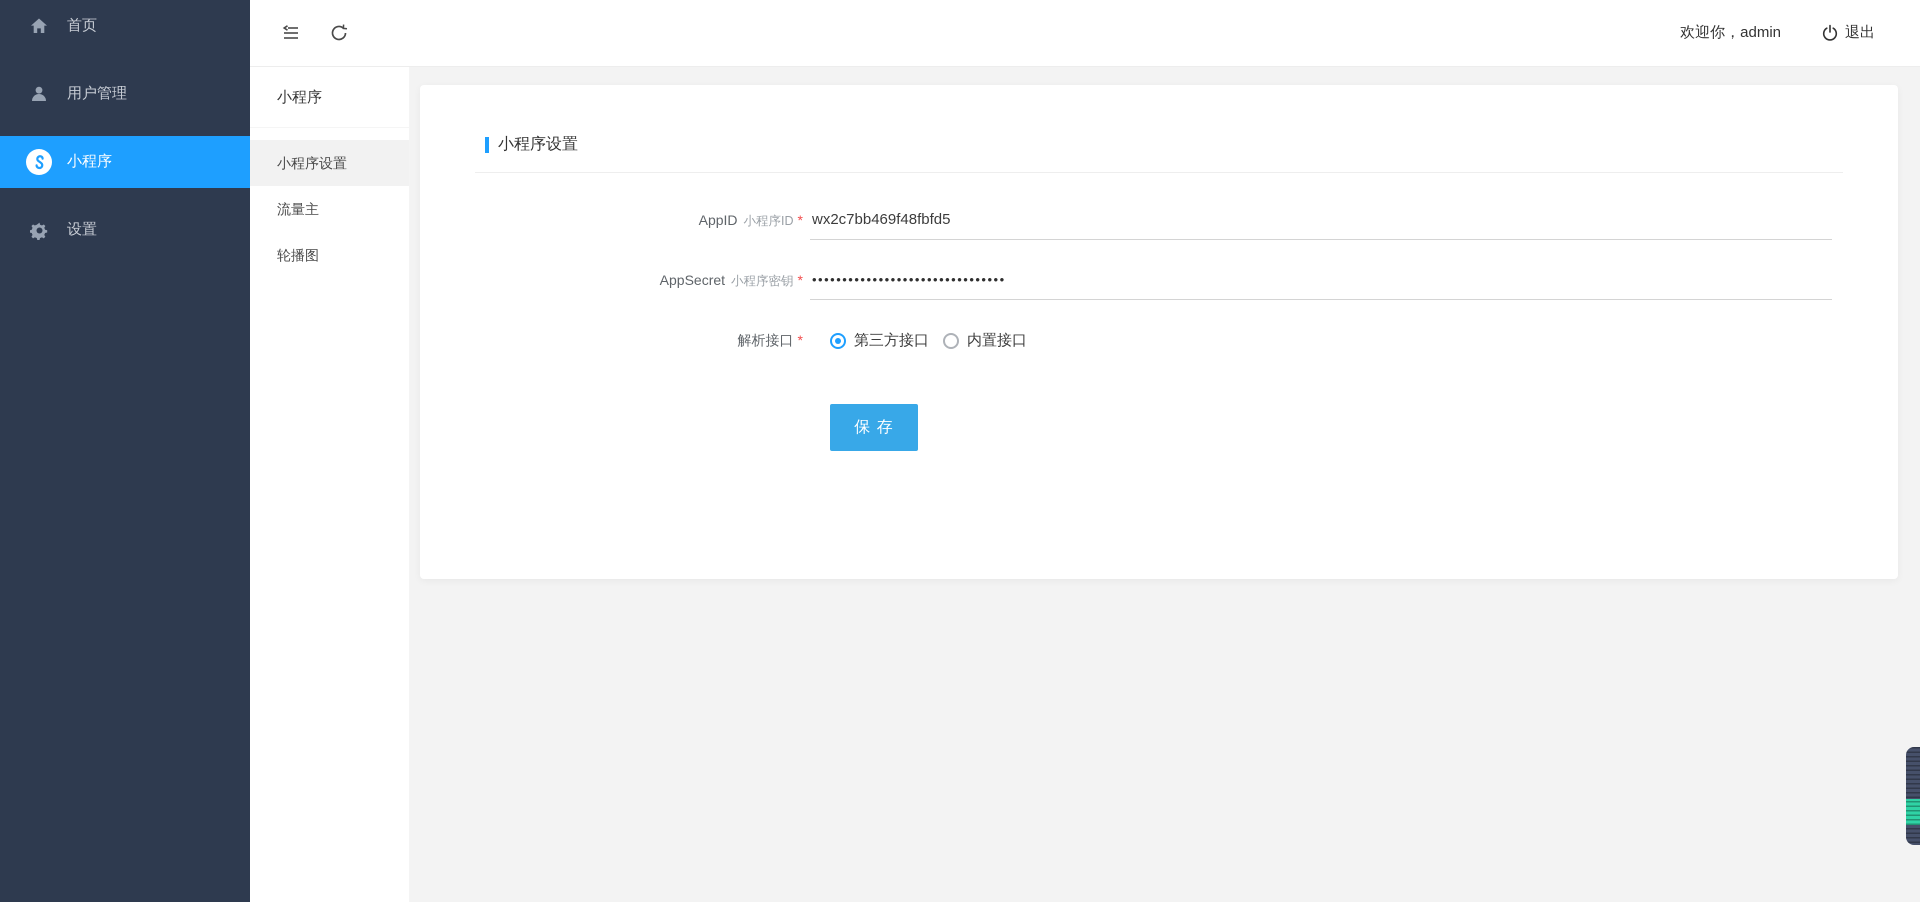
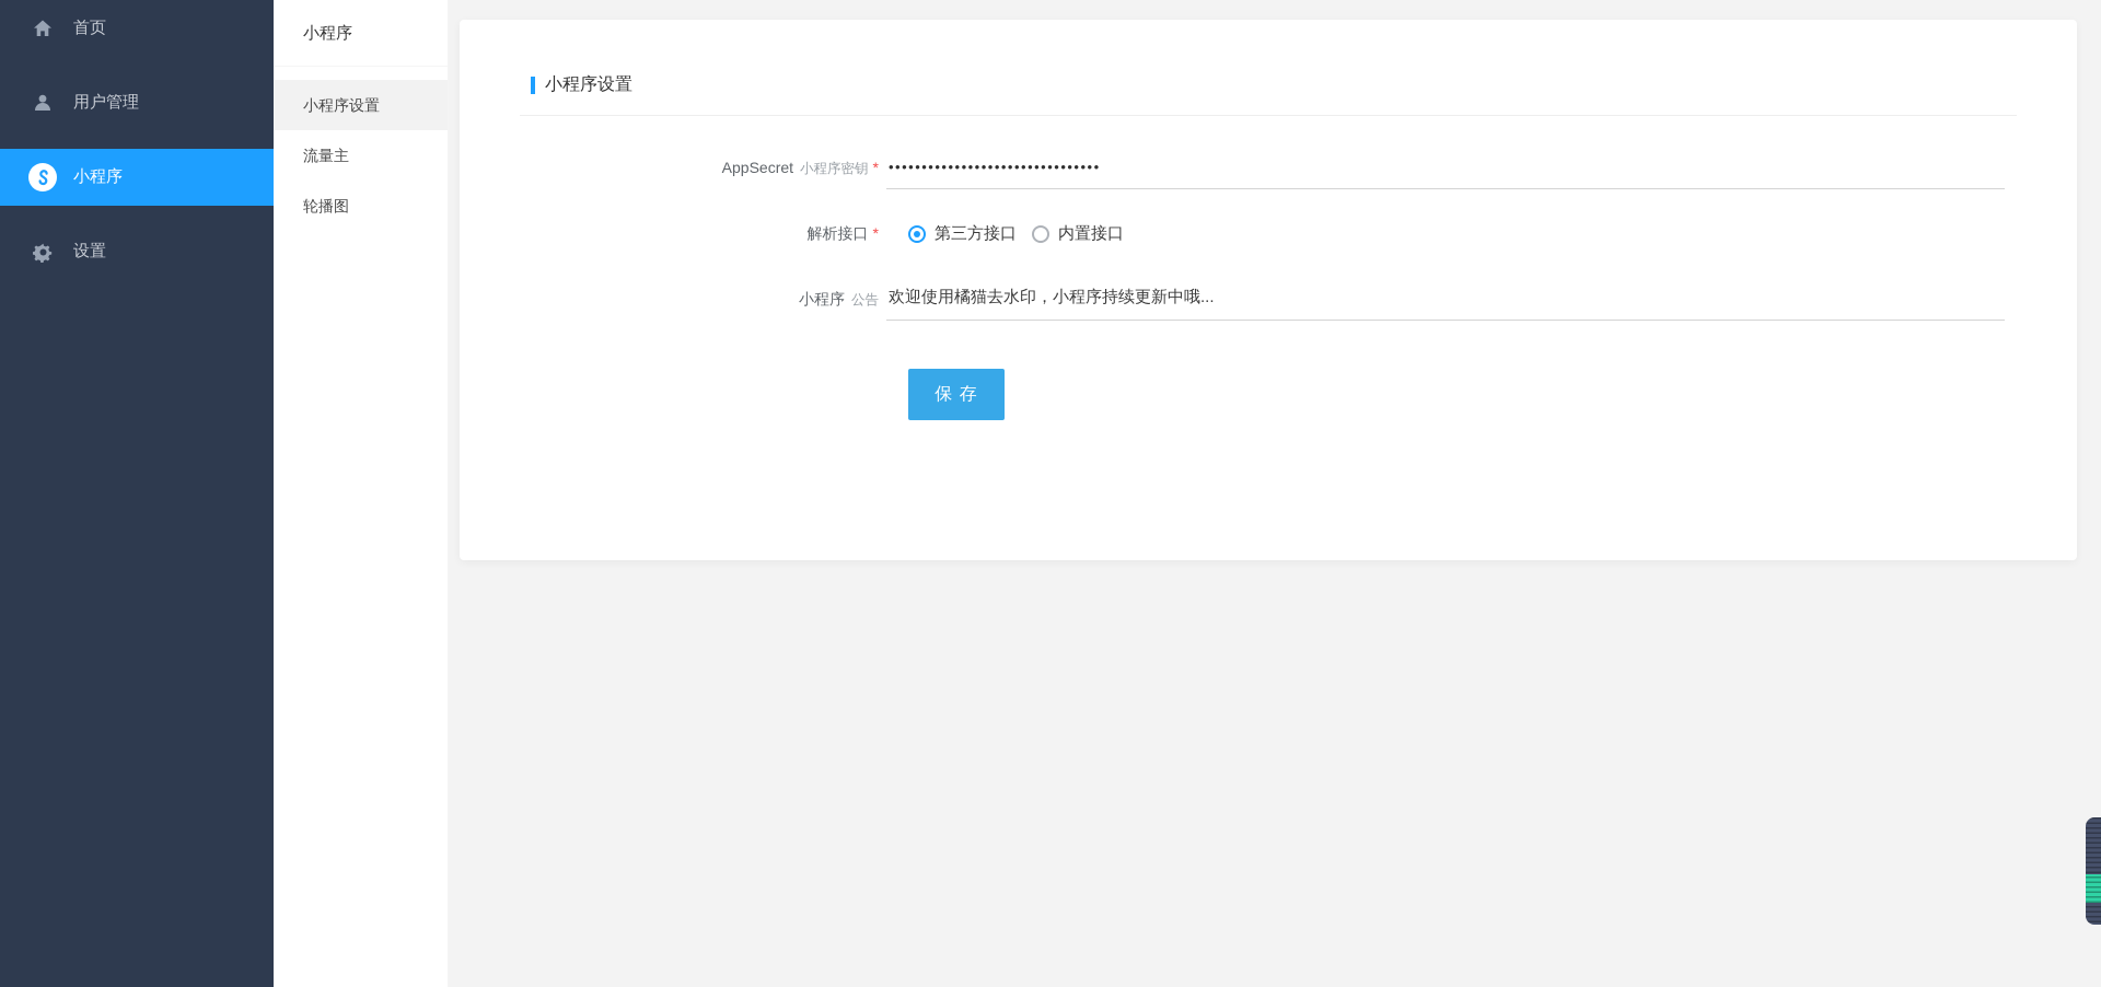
  首页
  用户管理
  小程序
  设置
- 欢迎你，admin
- 退出
  小程序
  小程序设置
  流量主
  轮播图
  小程序设置
- AppID 小程序ID *
- wx2c7bb469f48fbfd5
  AppSecret 小程序密钥 *
  ••••••••••••••••••••••••••••••••
  解析接口 *
  第三方接口
  内置接口
+ 小程序 公告
+ 欢迎使用橘猫去水印，小程序持续更新中哦...
  保 存
